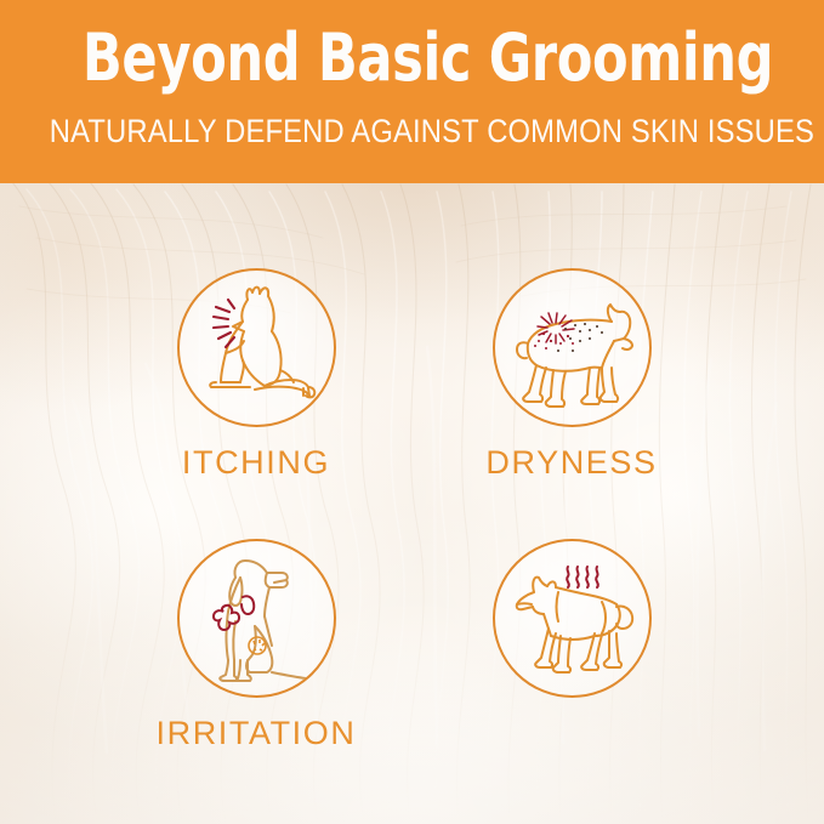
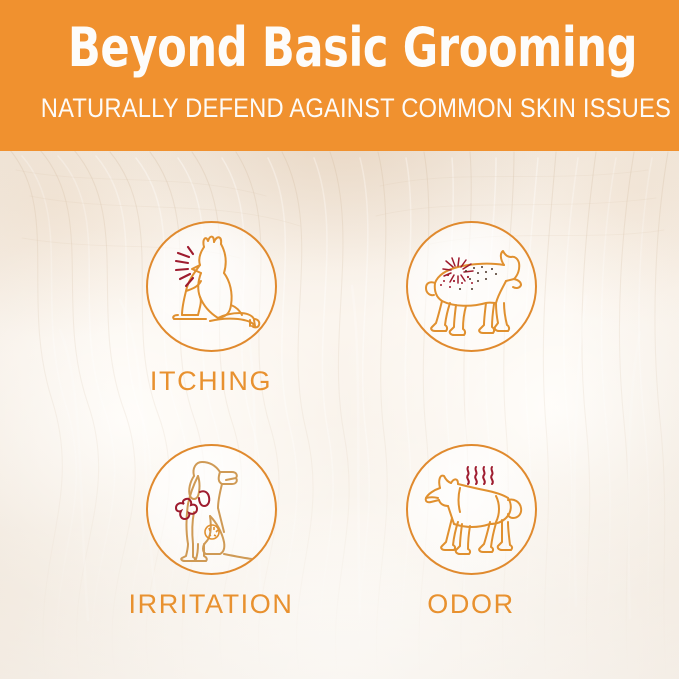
  Beyond Basic Grooming
  NATURALLY DEFEND AGAINST COMMON SKIN ISSUES
  ITCHING
- DRYNESS
  IRRITATION
+ ODOR
